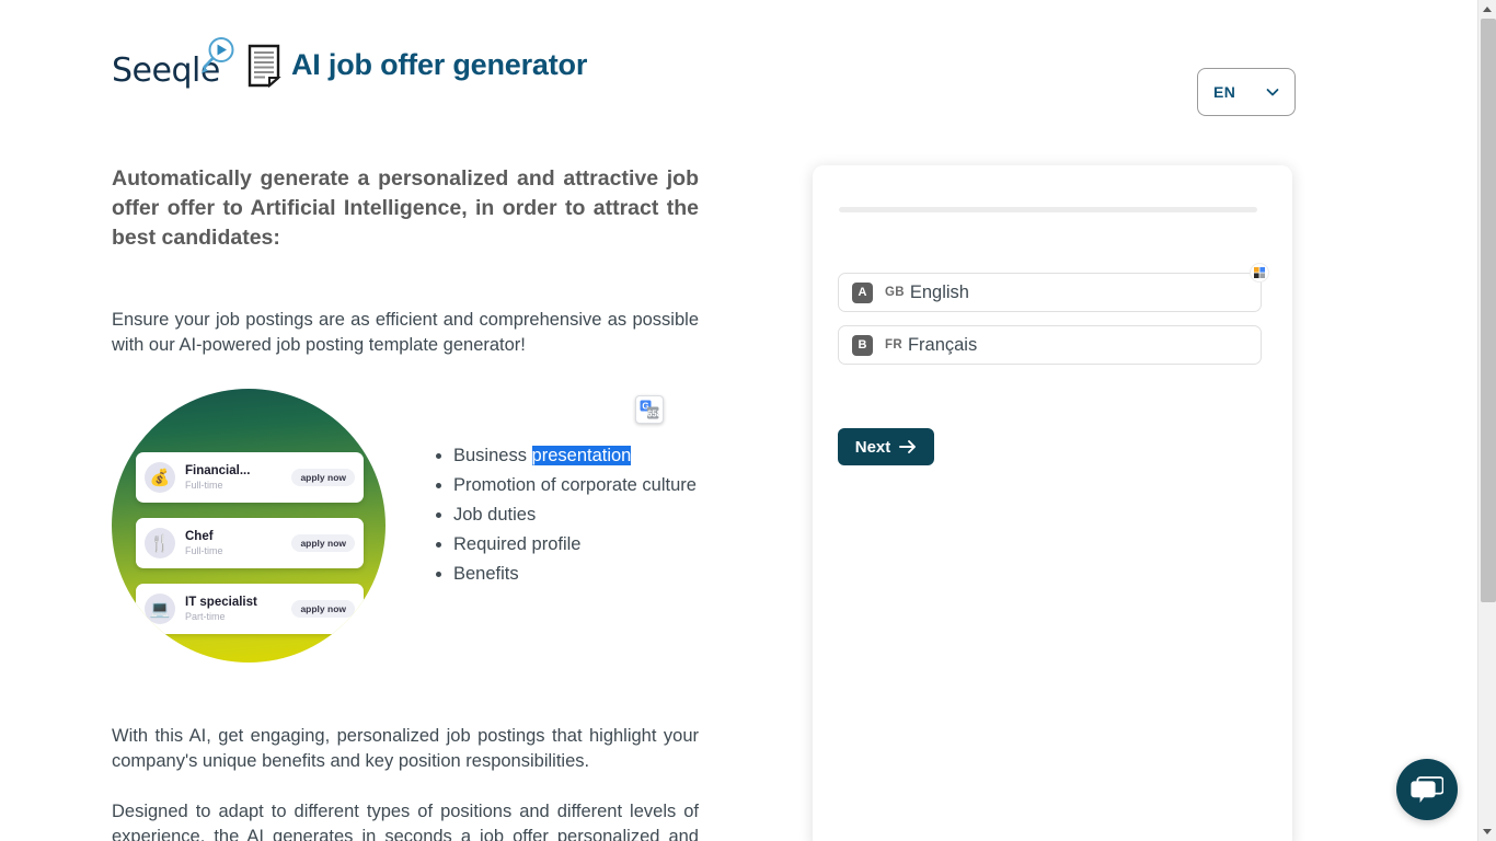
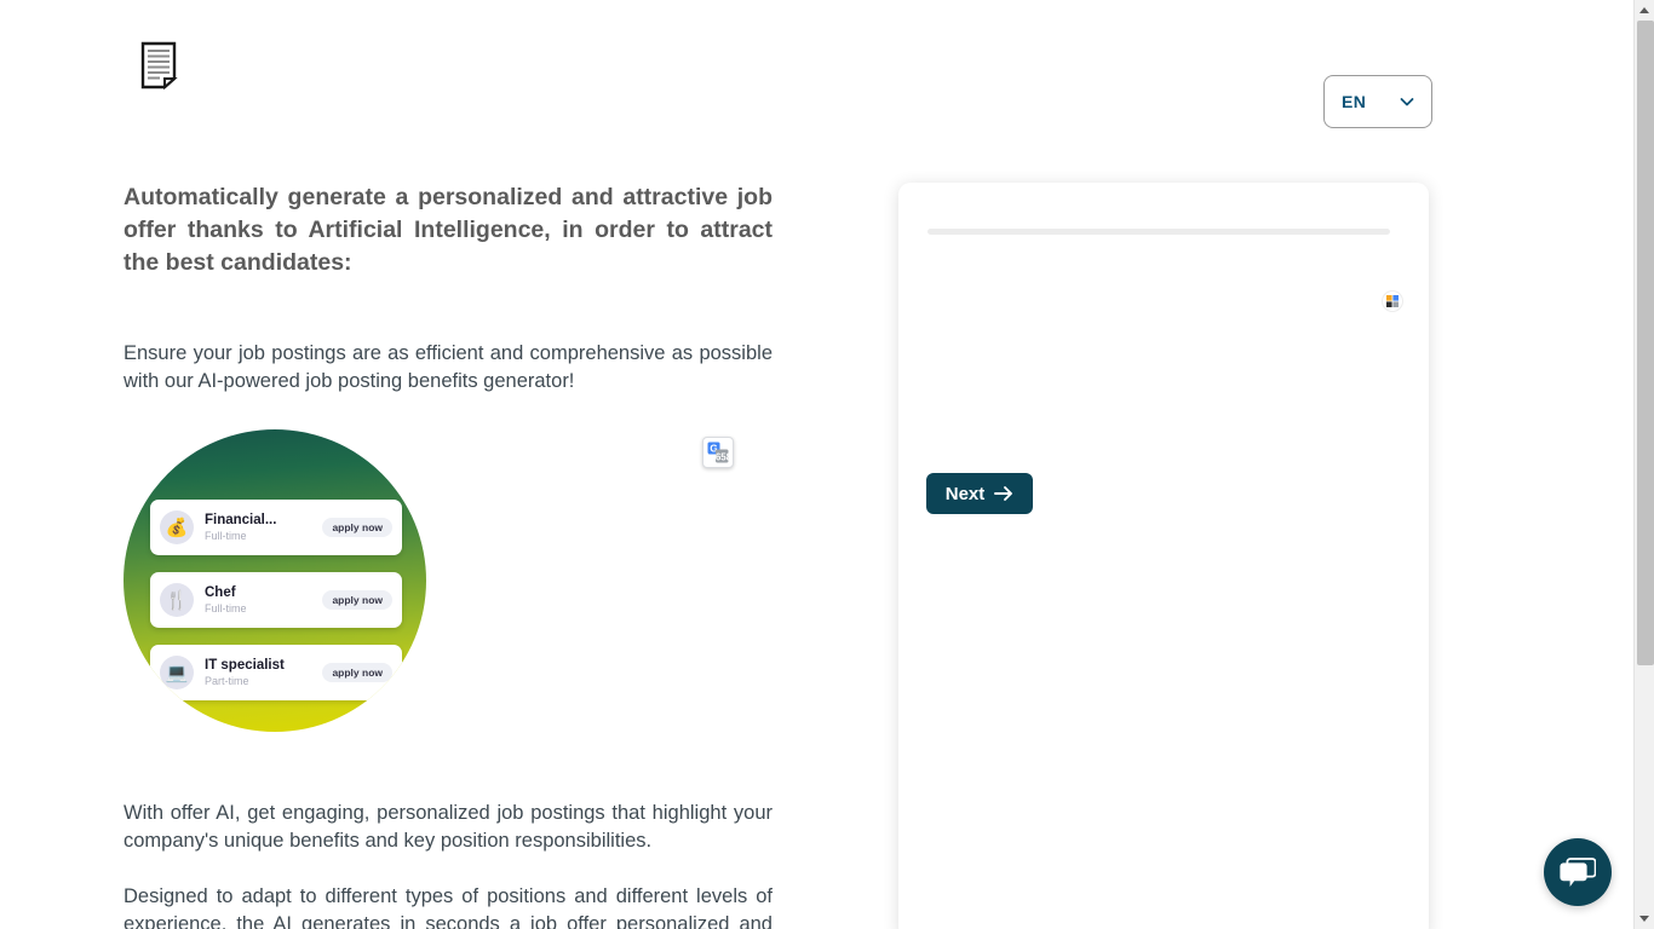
- Seeqle
- AI job offer generator
  EN
- Automatically generate a personalized and attractive job offer offer to Artificial Intelligence, in order to attract the best candidates:
+ Automatically generate a personalized and attractive job offer thanks to Artificial Intelligence, in order to attract the best candidates:
- Ensure your job postings are as efficient and comprehensive as possible with our AI-powered job posting template generator!
+ Ensure your job postings are as efficient and comprehensive as possible with our AI-powered job posting benefits generator!
  💰
  Financial...
  Full-time
  apply now
  🍴
  Chef
  Full-time
  apply now
  💻
  IT specialist
  Part-time
  apply now
- Business presentation
- Promotion of corporate culture
- Job duties
- Required profile
- Benefits
- With this AI, get engaging, personalized job postings that highlight your company's unique benefits and key position responsibilities.
+ With offer AI, get engaging, personalized job postings that highlight your company's unique benefits and key position responsibilities.
  Designed to adapt to different types of positions and different levels of experience, the AI generates in seconds a job offer personalized and
  G
  \u658
- A
- GB
- English
- B
- FR
- Français
  Next
